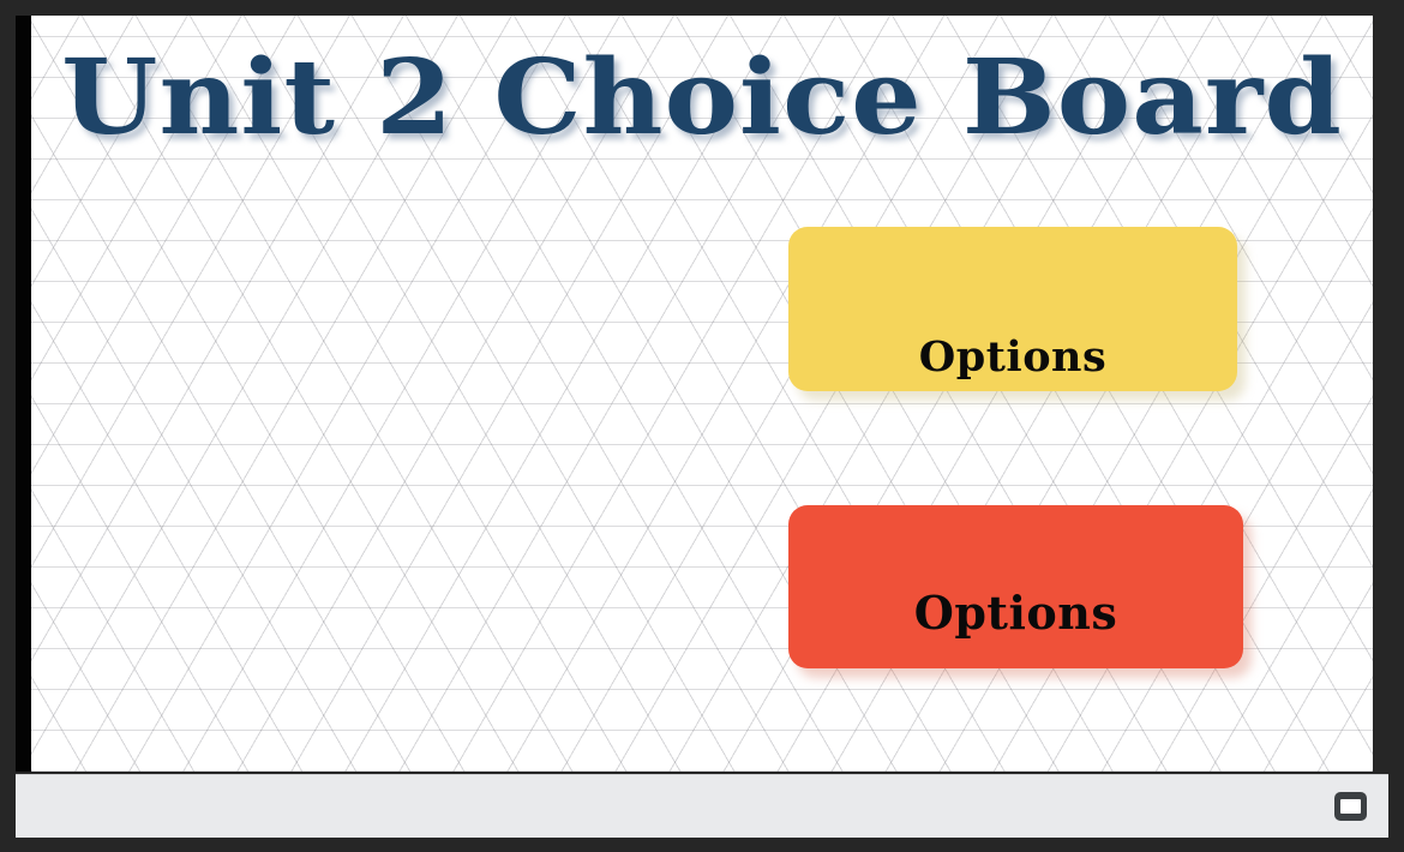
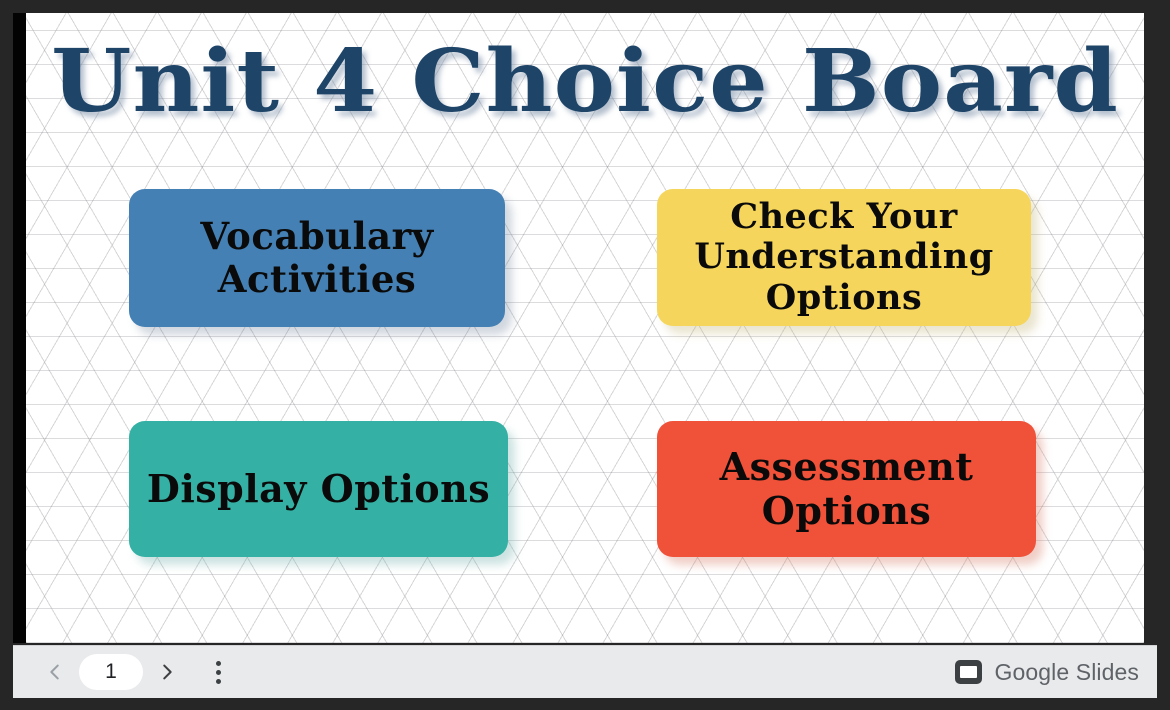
- Unit 2 Choice Board
+ Unit 4 Choice Board
+ Vocabulary
+ Activities
+ Check Your
+ Understanding
  Options
+ Display Options
+ Assessment
  Options
+ 1
+ Google Slides
